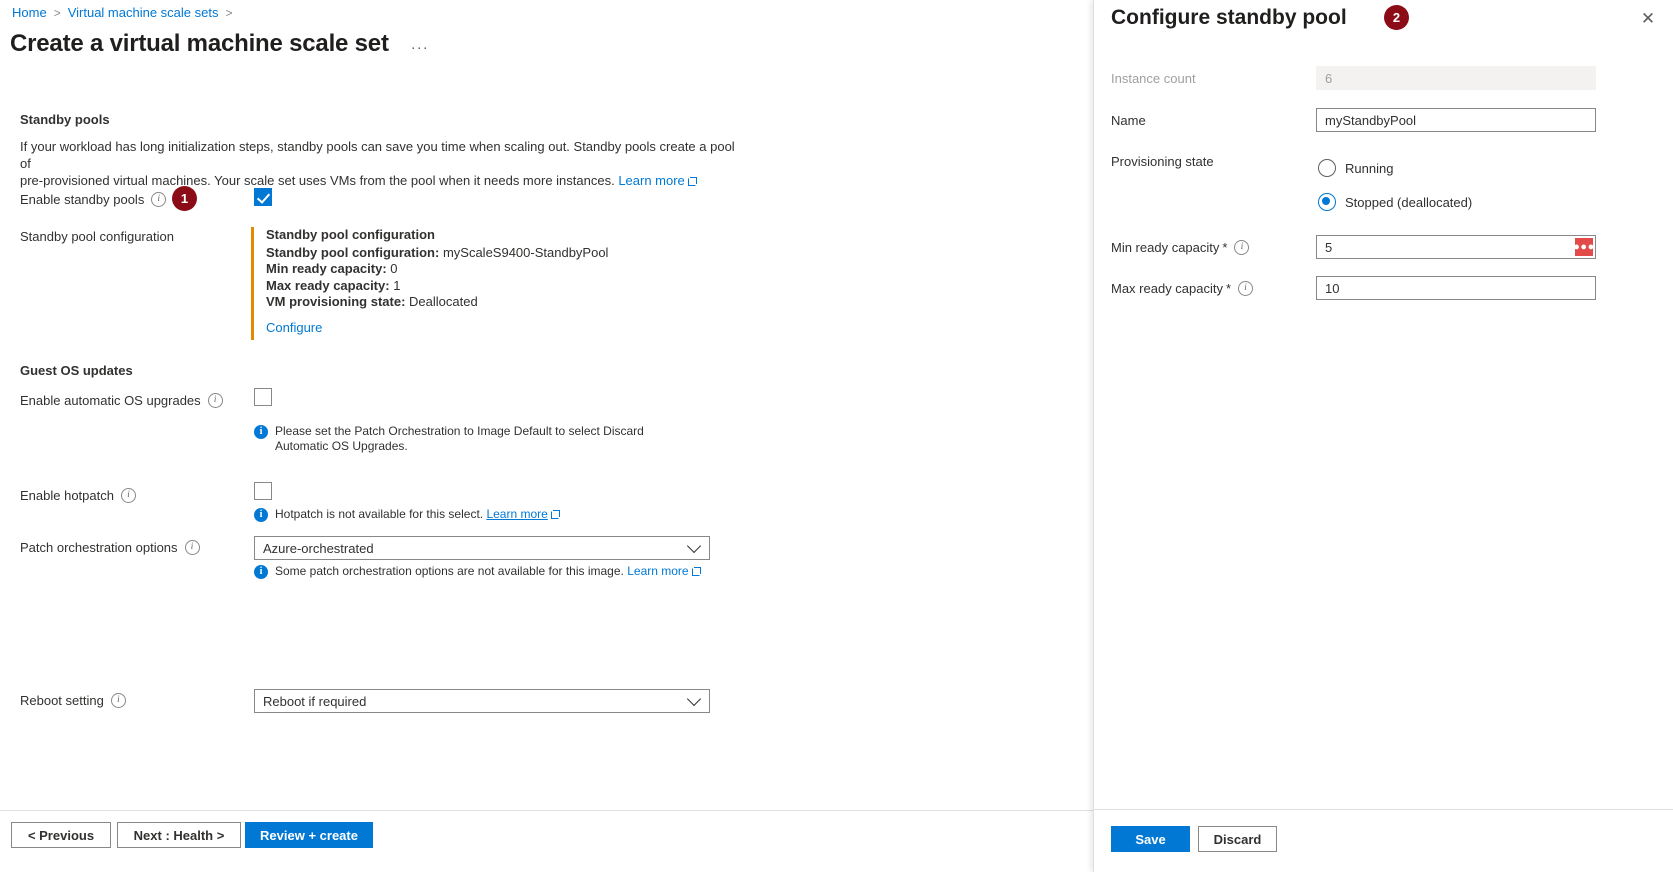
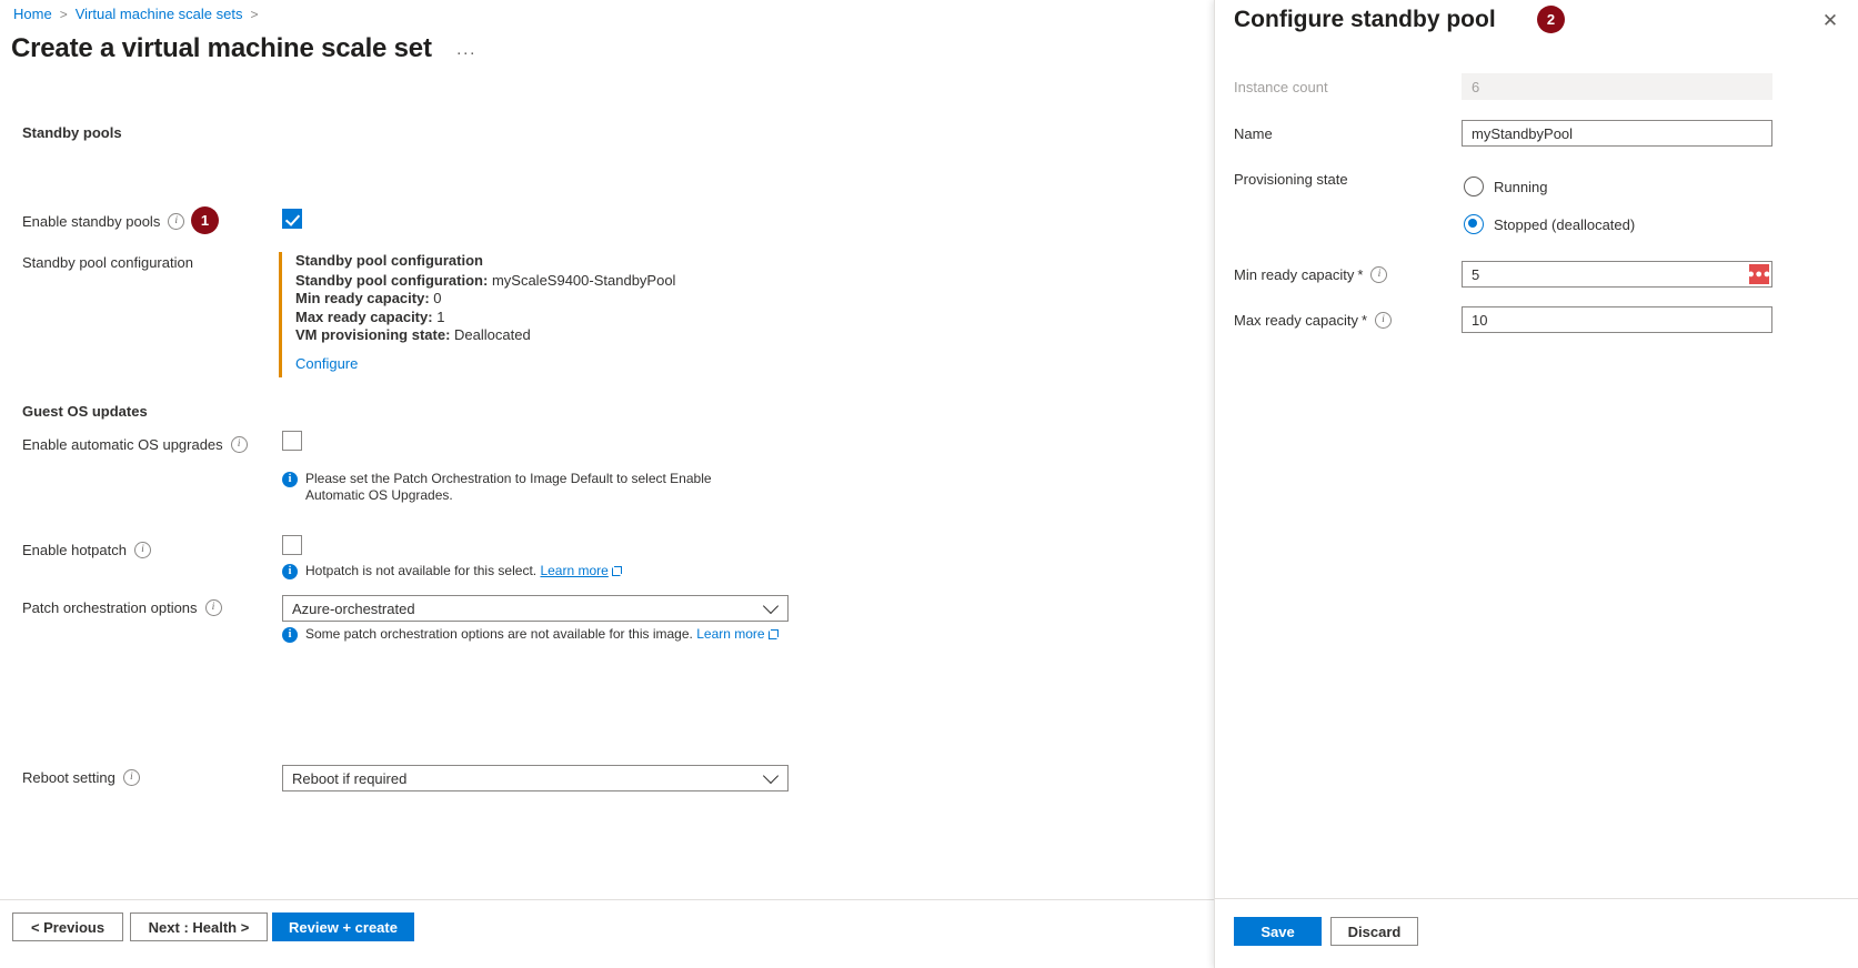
  Home
  >
  Virtual machine scale sets
  >
  Create a virtual machine scale set
  ···
  Standby pools
- If your workload has long initialization steps, standby pools can save you time when scaling out. Standby pools create a pool of
- pre-provisioned virtual machines. Your scale set uses VMs from the pool when it needs more instances. Learn more
  Enable standby pools
  1
  Standby pool configuration
  Standby pool configuration
  Standby pool configuration: myScaleS9400-StandbyPool
  Min ready capacity: 0
  Max ready capacity: 1
  VM provisioning state: Deallocated
  Configure
  Guest OS updates
  Enable automatic OS upgrades
- Please set the Patch Orchestration to Image Default to select Discard Automatic OS Upgrades.
+ Please set the Patch Orchestration to Image Default to select Enable Automatic OS Upgrades.
  Enable hotpatch
  Hotpatch is not available for this select. Learn more
  Patch orchestration options
  Azure-orchestrated
  Some patch orchestration options are not available for this image. Learn more
  Reboot setting
  Reboot if required
  < Previous
  Next : Health >
  Review + create
  Configure standby pool
  2
  ✕
  Instance count
  6
  Name
  myStandbyPool
  Provisioning state
  Running
  Stopped (deallocated)
  Min ready capacity
  *
  5
  ●●●
  Max ready capacity
  *
  10
  Save
  Discard
